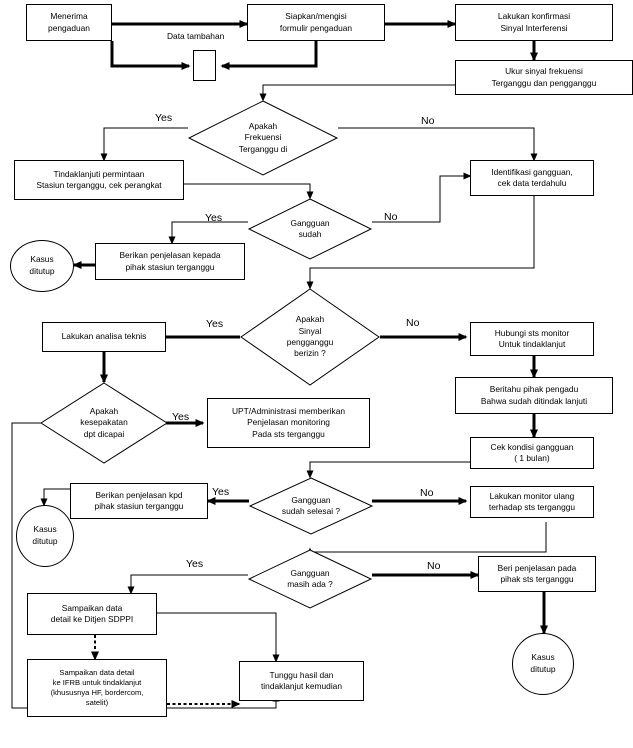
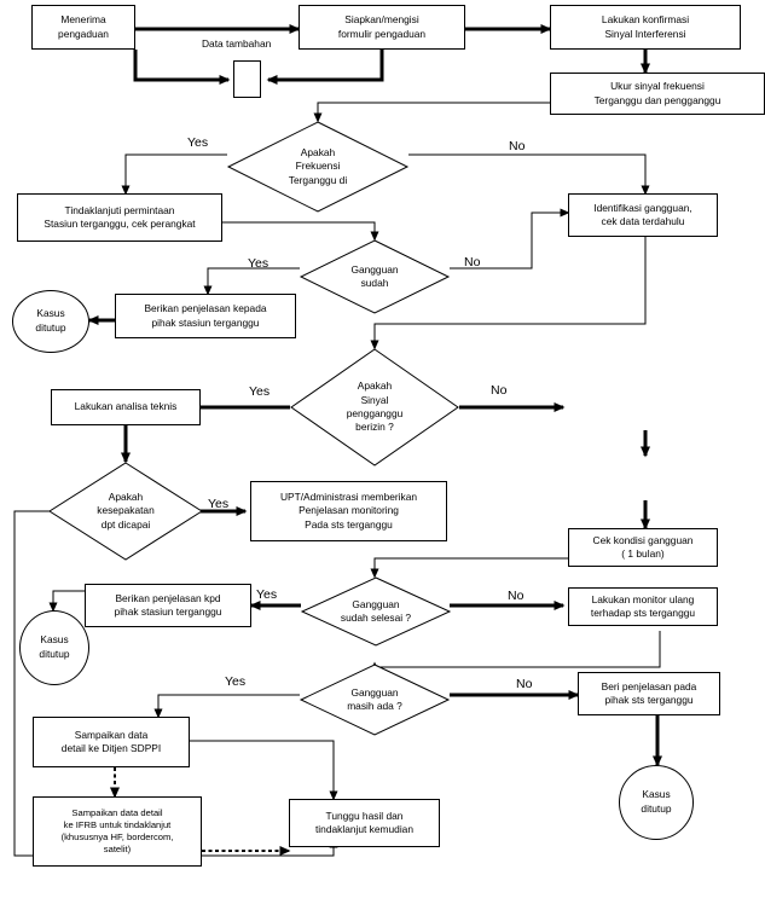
  Menerima
  pengaduan
  Siapkan/mengisi
  formulir pengaduan
  Lakukan konfirmasi
  Sinyal Interferensi
  Ukur sinyal frekuensi
  Terganggu dan pengganggu
  Data tambahan
  Apakah
  Frekuensi
  Terganggu di
  Tindaklanjuti permintaan
  Stasiun terganggu, cek perangkat
  Identifikasi gangguan,
  cek data terdahulu
  Gangguan
  sudah
  Kasus
  ditutup
  Berikan penjelasan kepada
  pihak stasiun terganggu
  Apakah
  Sinyal
  pengganggu
  berizin ?
  Lakukan analisa teknis
- Hubungi sts monitor
- Untuk tindaklanjut
- Beritahu pihak pengadu
- Bahwa sudah ditindak lanjuti
  Apakah
  kesepakatan
  dpt dicapai
  UPT/Administrasi memberikan
  Penjelasan monitoring
  Pada sts terganggu
  Cek kondisi gangguan
  ( 1 bulan)
  Berikan penjelasan kpd
  pihak stasiun terganggu
  Gangguan
  sudah selesai ?
  Lakukan monitor ulang
  terhadap sts terganggu
  Kasus
  ditutup
  Gangguan
  masih ada ?
  Beri penjelasan pada
  pihak sts terganggu
  Sampaikan data
  detail ke Ditjen SDPPI
  Sampaikan data detail
  ke IFRB untuk tindaklanjut
  (khususnya HF, bordercom,
  satelit)
  Tunggu hasil dan
  tindaklanjut kemudian
  Kasus
  ditutup
  Yes
  No
  Yes
  No
  Yes
  No
  Yes
  Yes
  No
  Yes
  No
